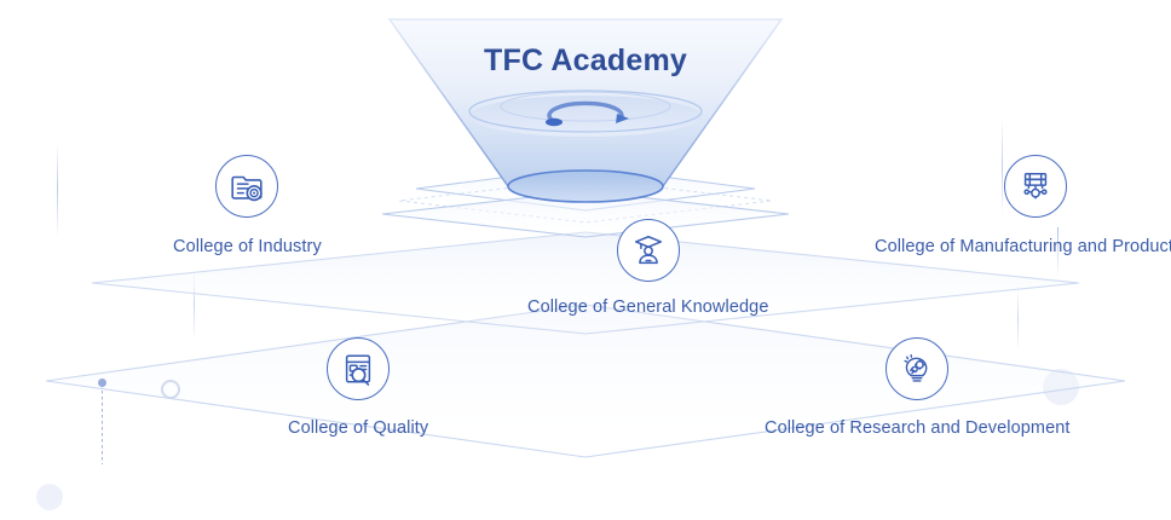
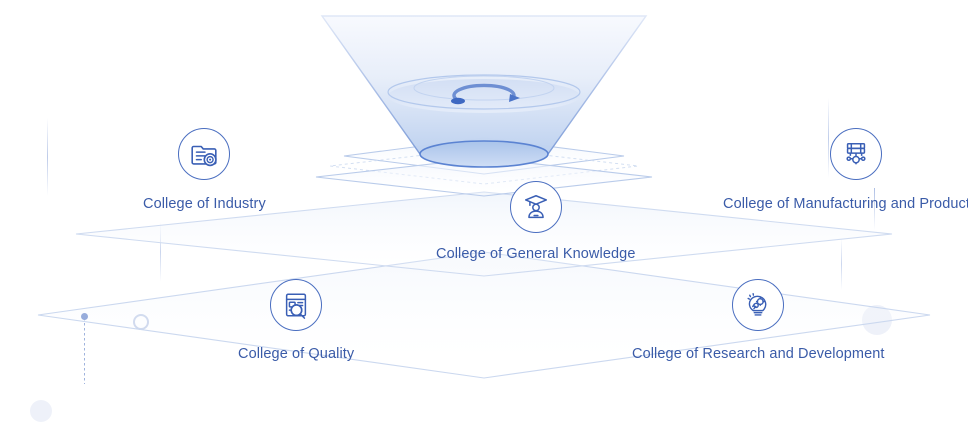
- TFC Academy
  College of Industry
  College of Manufacturing and Produc
  College of General Knowledge
  College of Quality
  College of Research and Development
